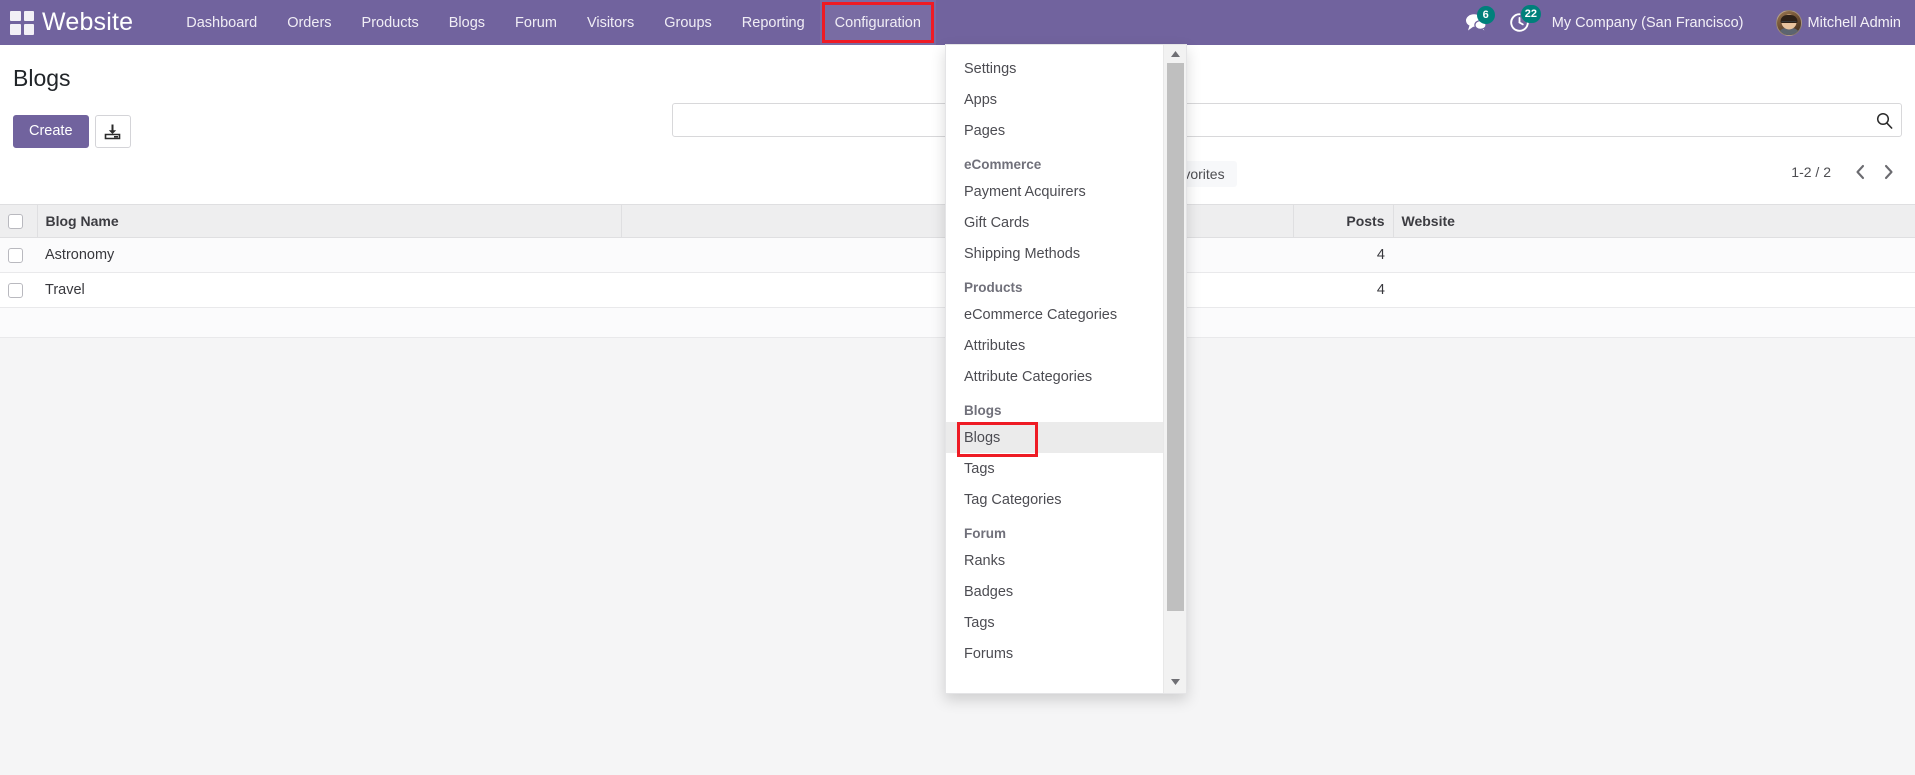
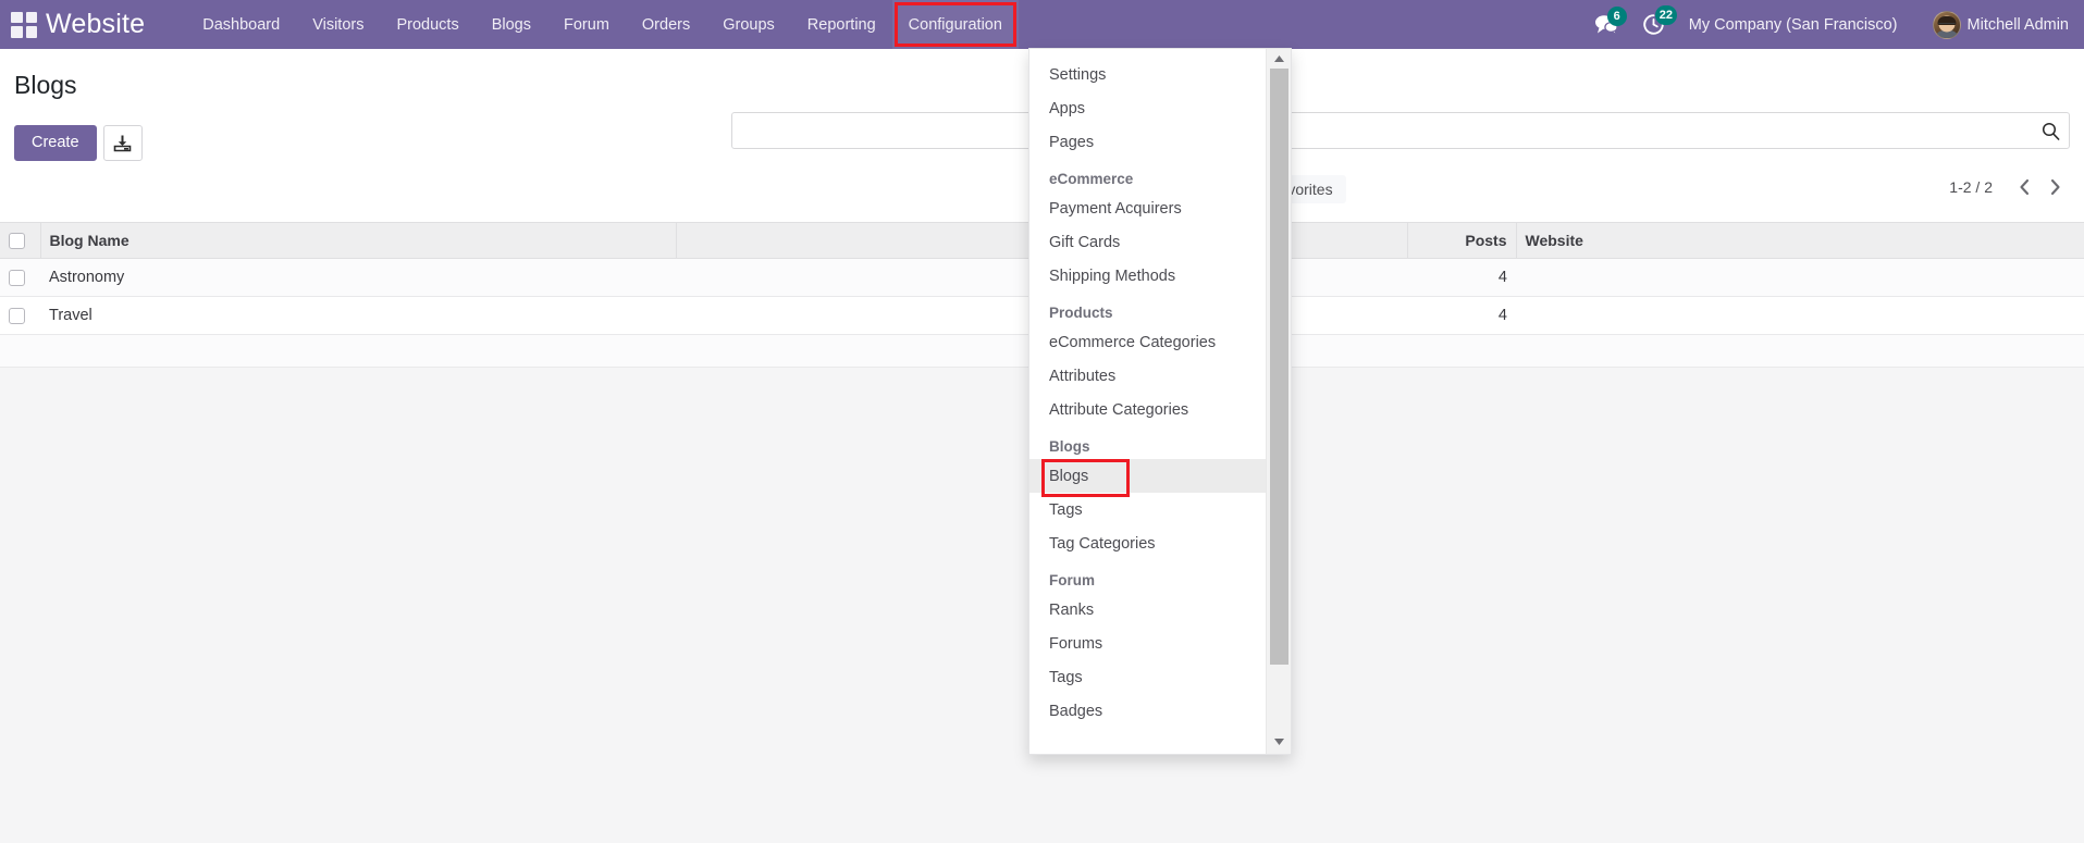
  Website
  Dashboard
- Orders
+ Visitors
  Products
  Blogs
  Forum
- Visitors
+ Orders
  Groups
  Reporting
  Configuration
  6
  22
  My Company (San Francisco)
  Mitchell Admin
  Blogs
  Create
  1-2 / 2
  	Blog Name		Posts	Website
  	Astronomy		4
  	Travel		4
  Settings
  Apps
  Pages
  eCommerce
  Payment Acquirers
  Gift Cards
  Shipping Methods
  Products
  eCommerce Categories
  Attributes
  Attribute Categories
  Blogs
  Blogs
  Tags
  Tag Categories
  Forum
  Ranks
- Badges
+ Forums
  Tags
- Forums
+ Badges
